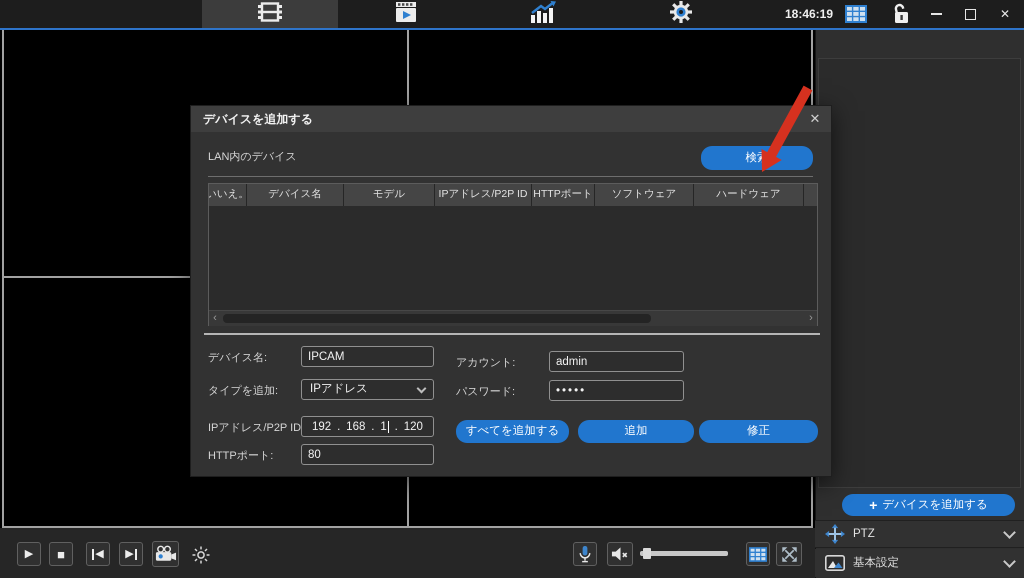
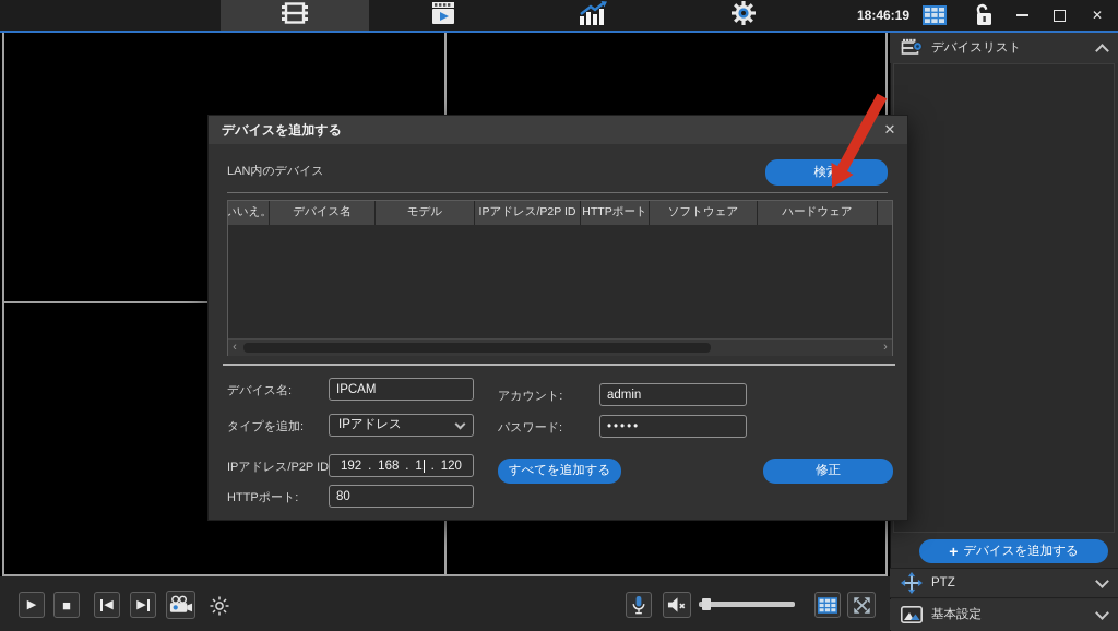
  18:46:19
  ✕
+ デバイスリスト
  +
  デバイスを追加する
  PTZ
  基本設定
  ▶
  ■
  ◀
  ▶
  デバイスを追加する
  ✕
  LAN内のデバイス
  いいえ。
  デバイス名
  モデル
  IPアドレス/P2P ID
  HTTPポート
  ソフトウェア
  ハードウェア
  ‹
  ›
  デバイス名:
  IPCAM
  タイプを追加:
  IPアドレス
  IPアドレス/P2P ID
  192
  .
  168
  .
  1
  .
  120
  HTTPポート:
  80
  アカウント:
  admin
  パスワード:
  •••••
  すべてを追加する
- 追加
  修正
